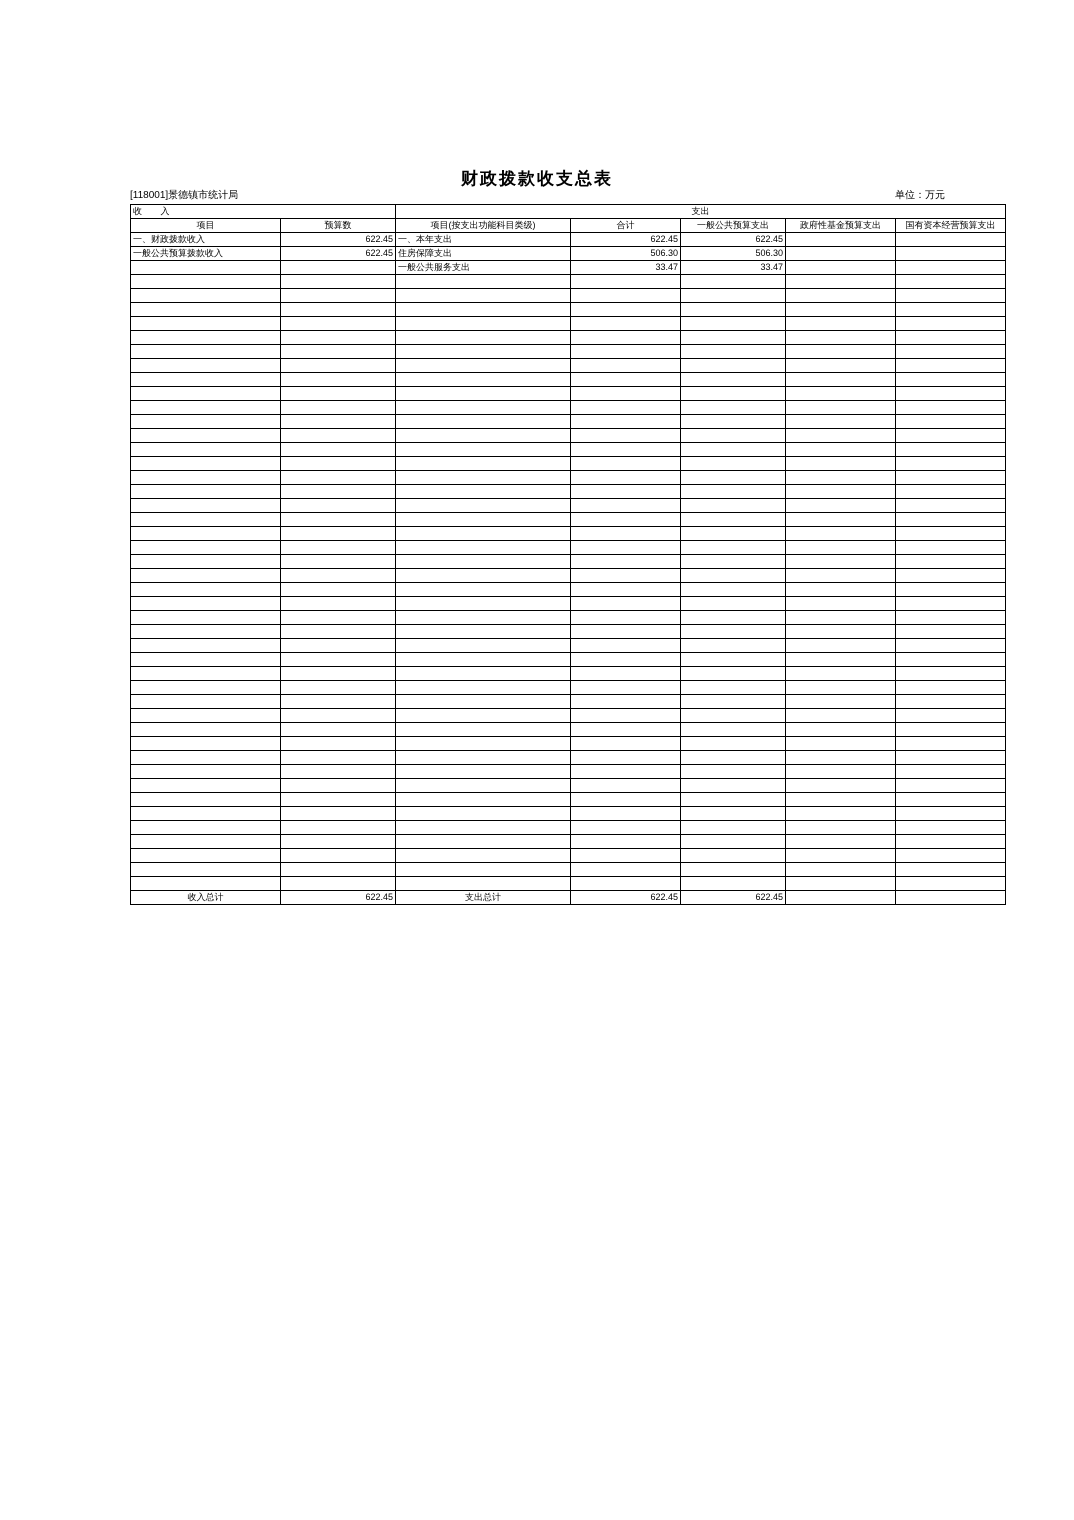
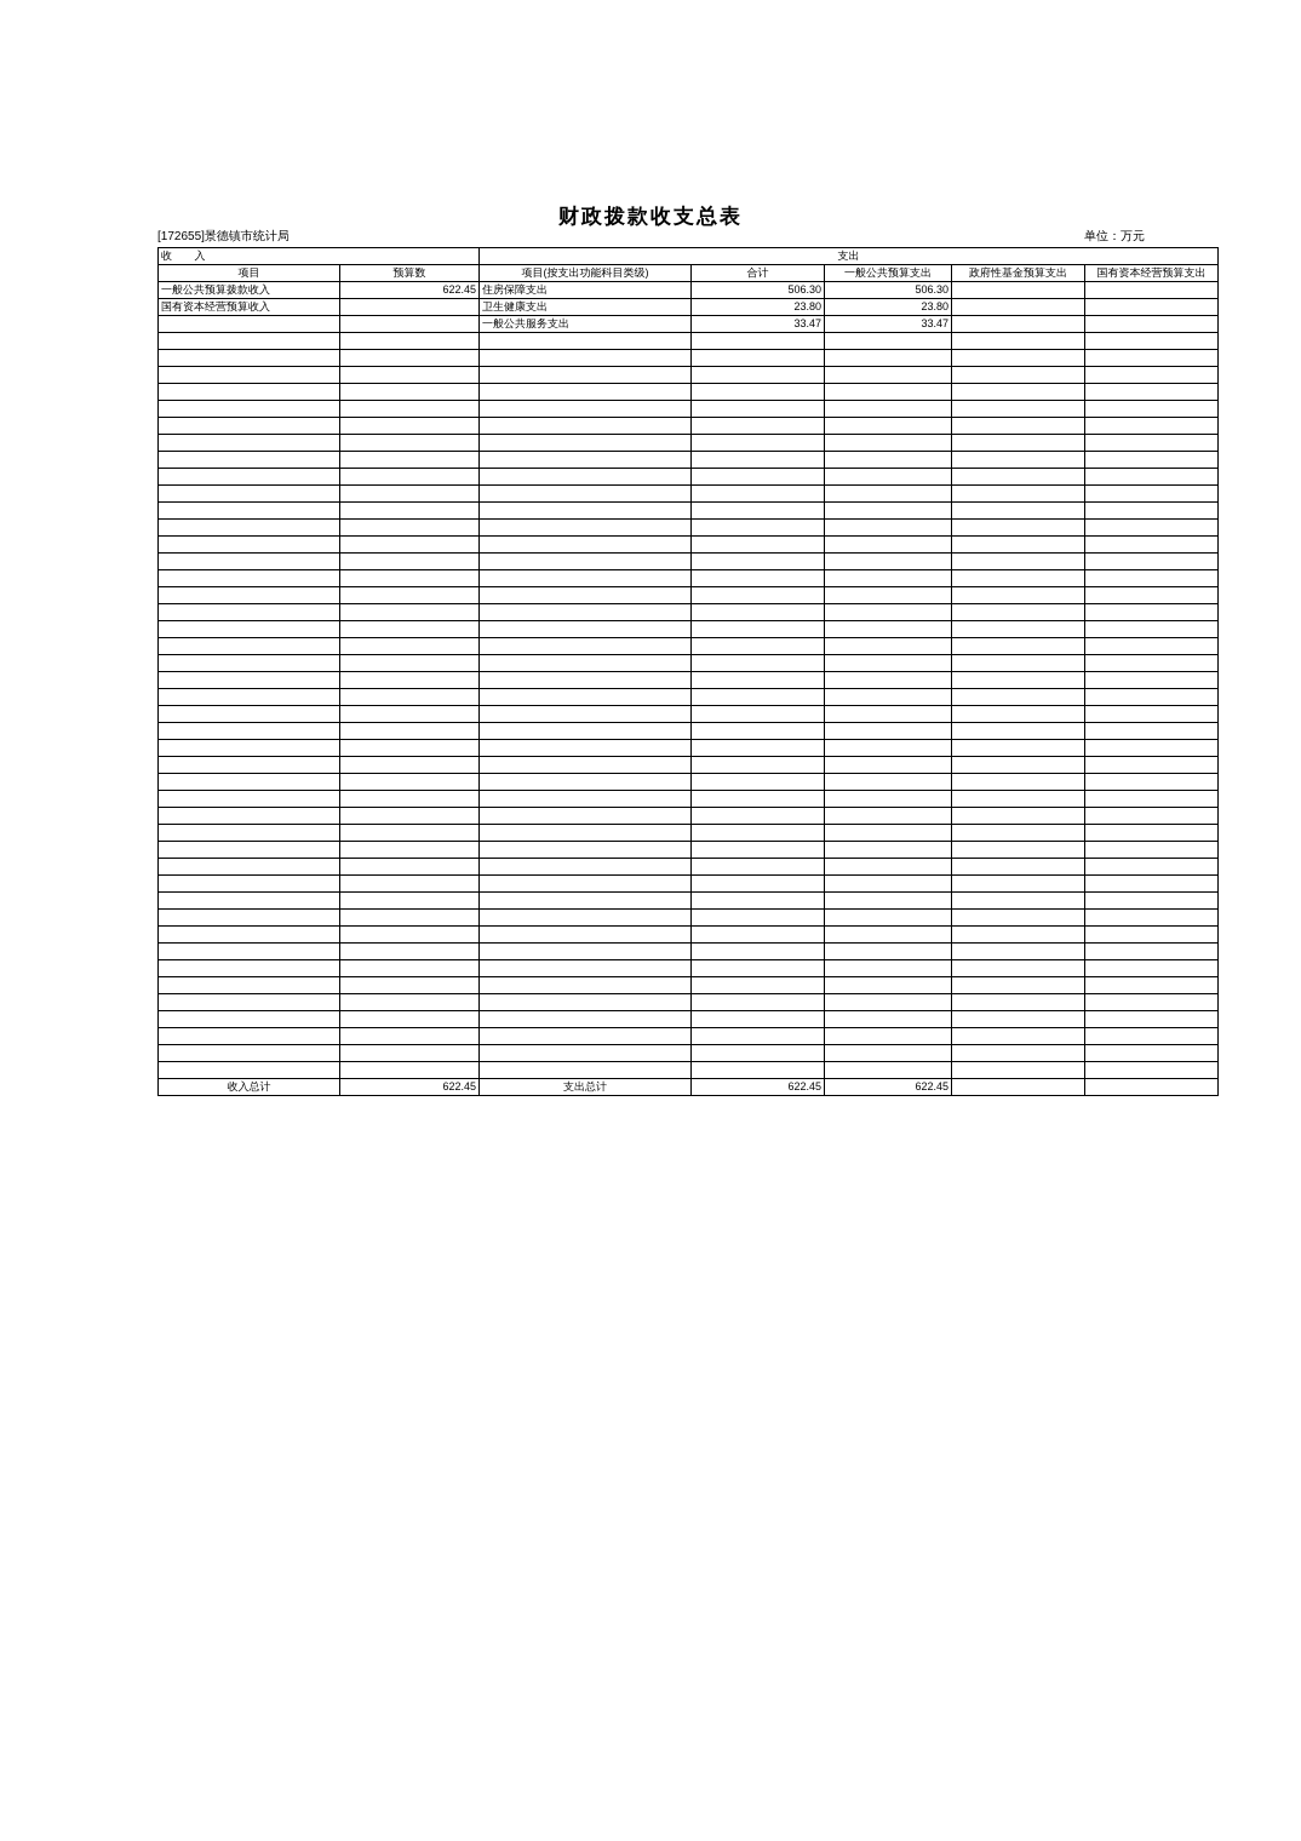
  财政拨款收支总表
- [118001]景德镇市统计局
+ [172655]景德镇市统计局
  单位：万元
  收 入	支出
  项目	预算数	项目(按支出功能科目类级)	合计	一般公共预算支出	政府性基金预算支出	国有资本经营预算支出
- 一、财政拨款收入	622.45	一、本年支出	622.45	622.45
  一般公共预算拨款收入	622.45	住房保障支出	506.30	506.30
+ 国有资本经营预算收入		卫生健康支出	23.80	23.80
  		一般公共服务支出	33.47	33.47
  收入总计	622.45	支出总计	622.45	622.45
